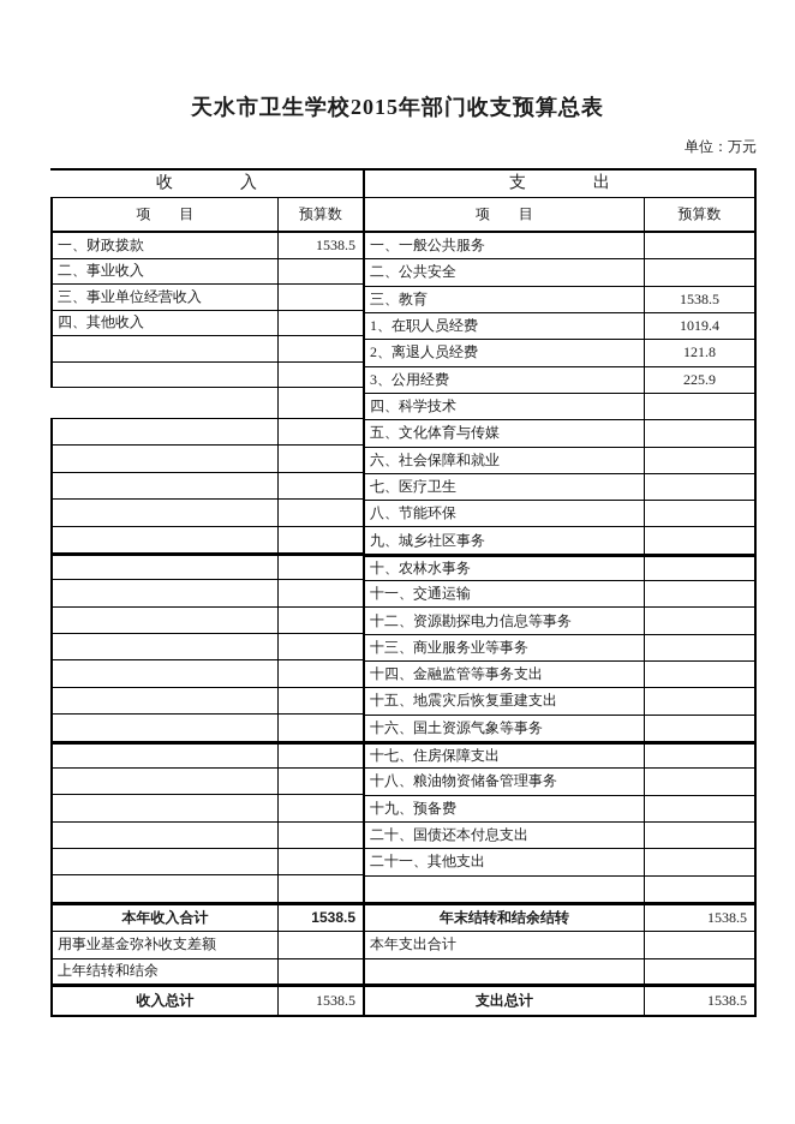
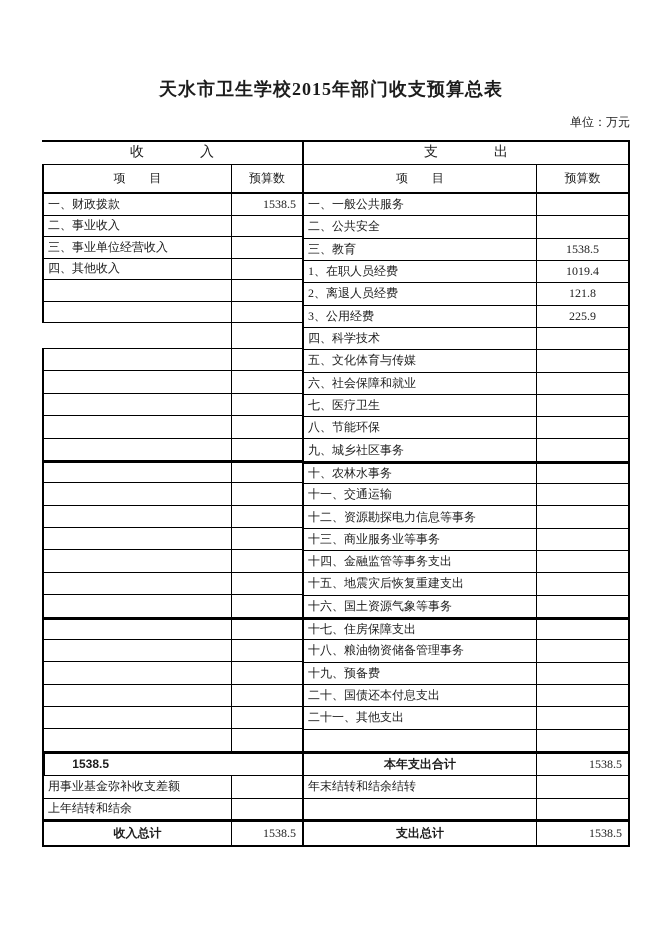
  天水市卫生学校2015年部门收支预算总表
  单位：万元
  收 入
  项 目
  预算数
  一、财政拨款
  1538.5
  二、事业收入
  三、事业单位经营收入
  四、其他收入
- 本年收入合计
  1538.5
  用事业基金弥补收支差额
  上年结转和结余
  收入总计
  1538.5
  支 出
  项 目
  预算数
  一、一般公共服务
  二、公共安全
  三、教育
  1538.5
  1、在职人员经费
  1019.4
  2、离退人员经费
  121.8
  3、公用经费
  225.9
  四、科学技术
  五、文化体育与传媒
  六、社会保障和就业
  七、医疗卫生
  八、节能环保
  九、城乡社区事务
  十、农林水事务
  十一、交通运输
  十二、资源勘探电力信息等事务
  十三、商业服务业等事务
  十四、金融监管等事务支出
  十五、地震灾后恢复重建支出
  十六、国土资源气象等事务
  十七、住房保障支出
  十八、粮油物资储备管理事务
  十九、预备费
  二十、国债还本付息支出
  二十一、其他支出
- 年末结转和结余结转
+ 本年支出合计
  1538.5
- 本年支出合计
+ 年末结转和结余结转
  支出总计
  1538.5
